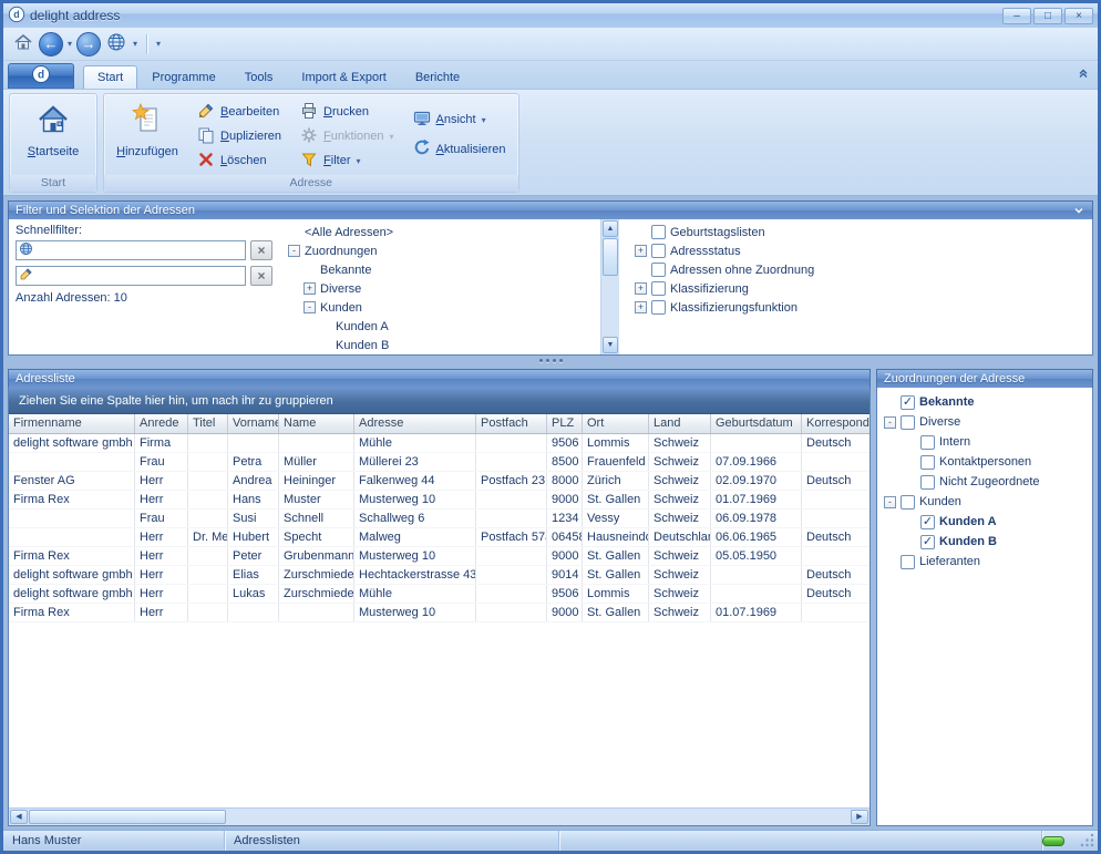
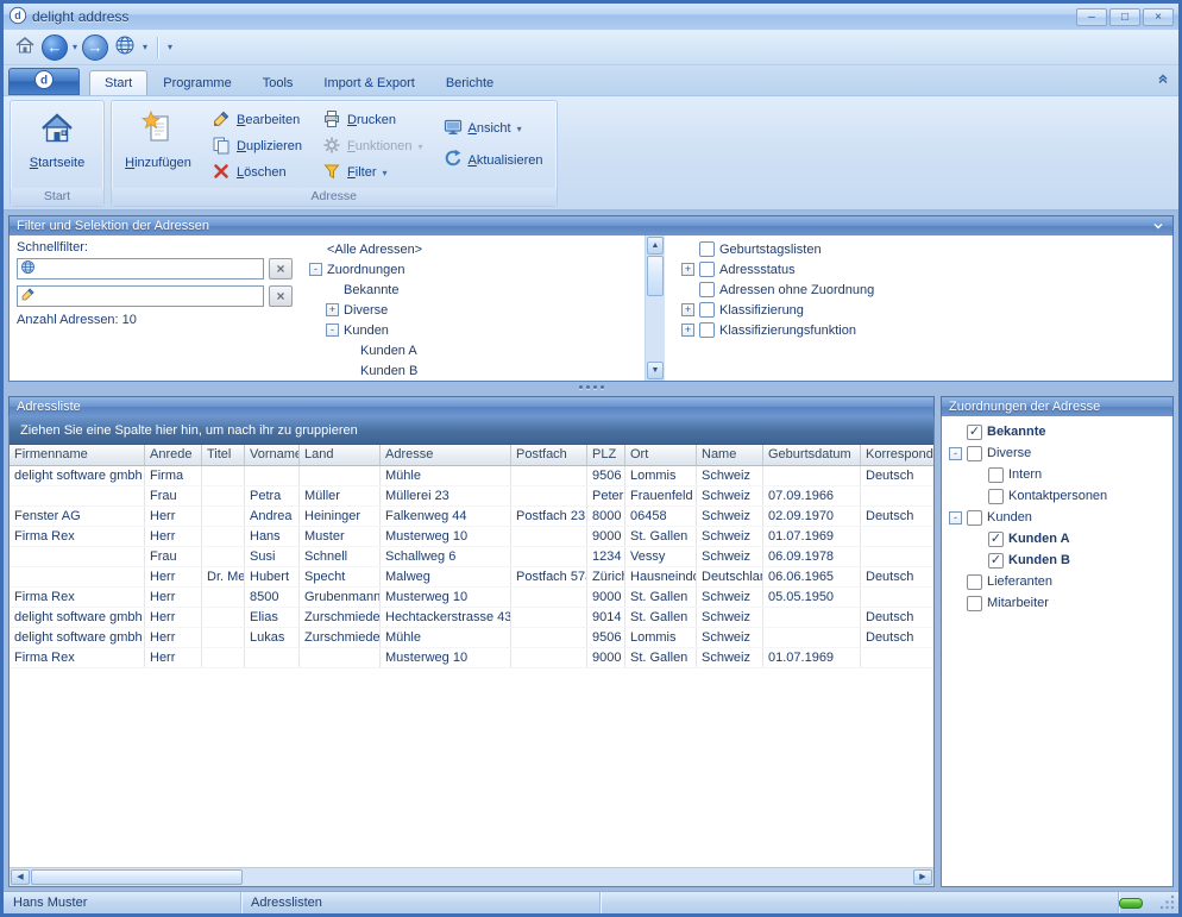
  d
  delight address
  –
  □
  ×
  ←
  ▾
  →
  ▾
  ▾
  d
  Start
  Programme
  Tools
  Import & Export
  Berichte
  Startseite
  Start
  Hinzufügen
  Bearbeiten
  Duplizieren
  Löschen
  Drucken
  Funktionen
  ▾
  Filter
  ▾
  Ansicht
  ▾
  Aktualisieren
  Adresse
  Filter und Selektion der Adressen
  Schnellfilter:
  ×
  ×
  Anzahl Adressen: 10
  <Alle Adressen>
  -
  Zuordnungen
  Bekannte
  +
  Diverse
  -
  Kunden
  Kunden A
  Kunden B
  Geburtstagslisten
  +
  Adressstatus
  Adressen ohne Zuordnung
  +
  Klassifizierung
  +
  Klassifizierungsfunktion
  Adressliste
  Ziehen Sie eine Spalte hier hin, um nach ihr zu gruppieren
  Firmenname
  Anrede
  Titel
  Vorname
- Name
+ Land
  Adresse
  Postfach
  PLZ
  Ort
- Land
+ Name
  Geburtsdatum
  Korrespond
  delight software gmbh
  Firma
  Mühle
  9506
  Lommis
  Schweiz
  Deutsch
  Frau
  Petra
  Müller
  Müllerei 23
- 8500
+ Peter
  Frauenfeld
  Schweiz
  07.09.1966
  Fenster AG
  Herr
  Andrea
  Heininger
  Falkenweg 44
  Postfach 23
  8000
- Zürich
+ 06458
  Schweiz
  02.09.1970
  Deutsch
  Firma Rex
  Herr
  Hans
  Muster
  Musterweg 10
  9000
  St. Gallen
  Schweiz
  01.07.1969
  Frau
  Susi
  Schnell
  Schallweg 6
  1234
  Vessy
  Schweiz
  06.09.1978
  Herr
  Dr. Me
  Hubert
  Specht
  Malweg
  Postfach 57
- 06458
+ Zürich
  Hausneindo
  Deutschlan
  06.06.1965
  Deutsch
  Firma Rex
  Herr
- Peter
+ 8500
  Grubenmann
  Musterweg 10
  9000
  St. Gallen
  Schweiz
  05.05.1950
  delight software gmbh
  Herr
  Elias
  Zurschmiede
  Hechtackerstrasse 43
  9014
  St. Gallen
  Schweiz
  Deutsch
  delight software gmbh
  Herr
  Lukas
  Zurschmiede
  Mühle
  9506
  Lommis
  Schweiz
  Deutsch
  Firma Rex
  Herr
  Musterweg 10
  9000
  St. Gallen
  Schweiz
  01.07.1969
  Zuordnungen der Adresse
  ✓
  Bekannte
  -
  Diverse
  Intern
  Kontaktpersonen
- Nicht Zugeordnete
  -
  Kunden
  ✓
  Kunden A
  ✓
  Kunden B
  Lieferanten
+ Mitarbeiter
  Hans Muster
  Adresslisten
